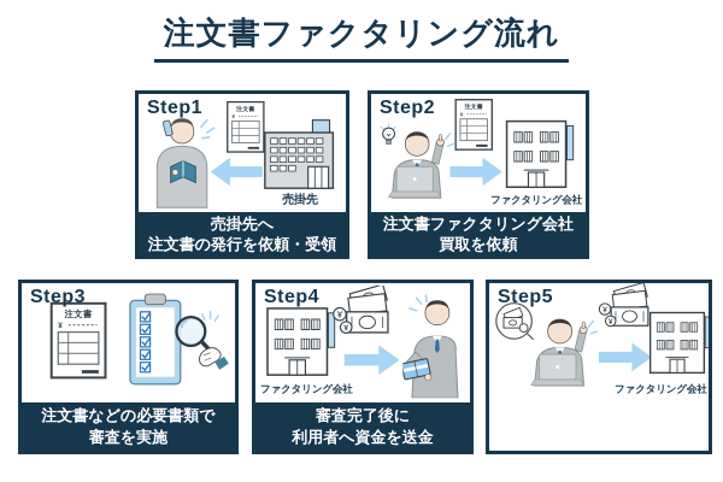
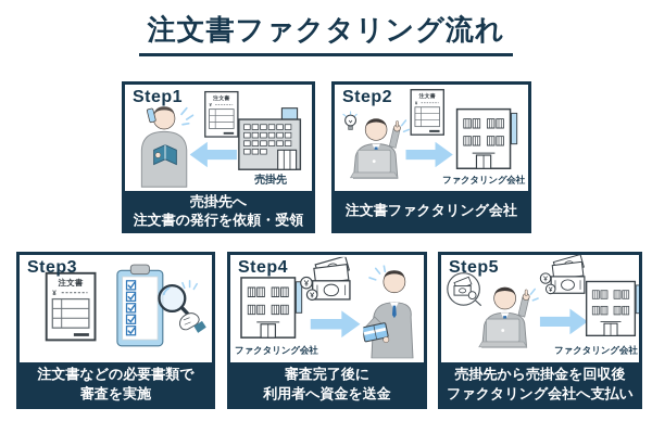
  注文書ファクタリング流れ
  Step1
  売掛先
  売掛先へ
  注文書の発行を依頼・受領
  Step2
  ファクタリング会社
  注文書ファクタリング会社
- 買取を依頼
  Step3
  注文書などの必要書類で
  審査を実施
  Step4
  ファクタリング会社
  審査完了後に
  利用者へ資金を送金
  Step5
  ファクタリング会社
+ 売掛先から売掛金を回収後
+ ファクタリング会社へ支払い
